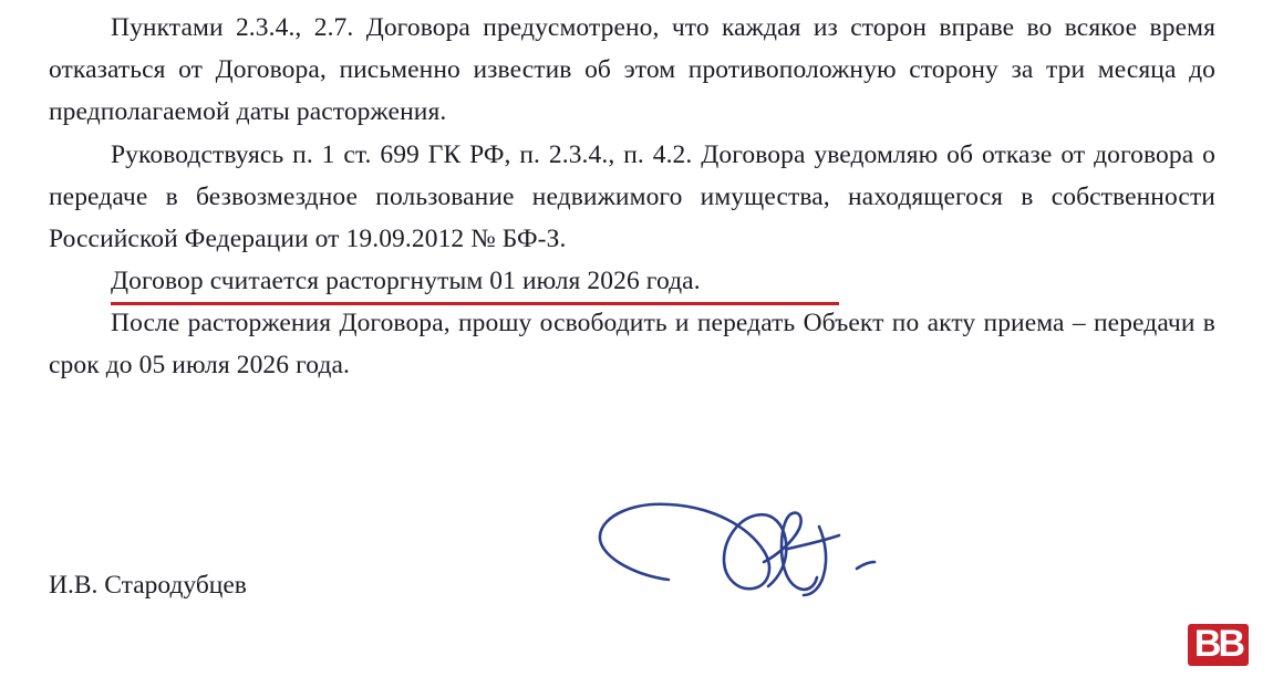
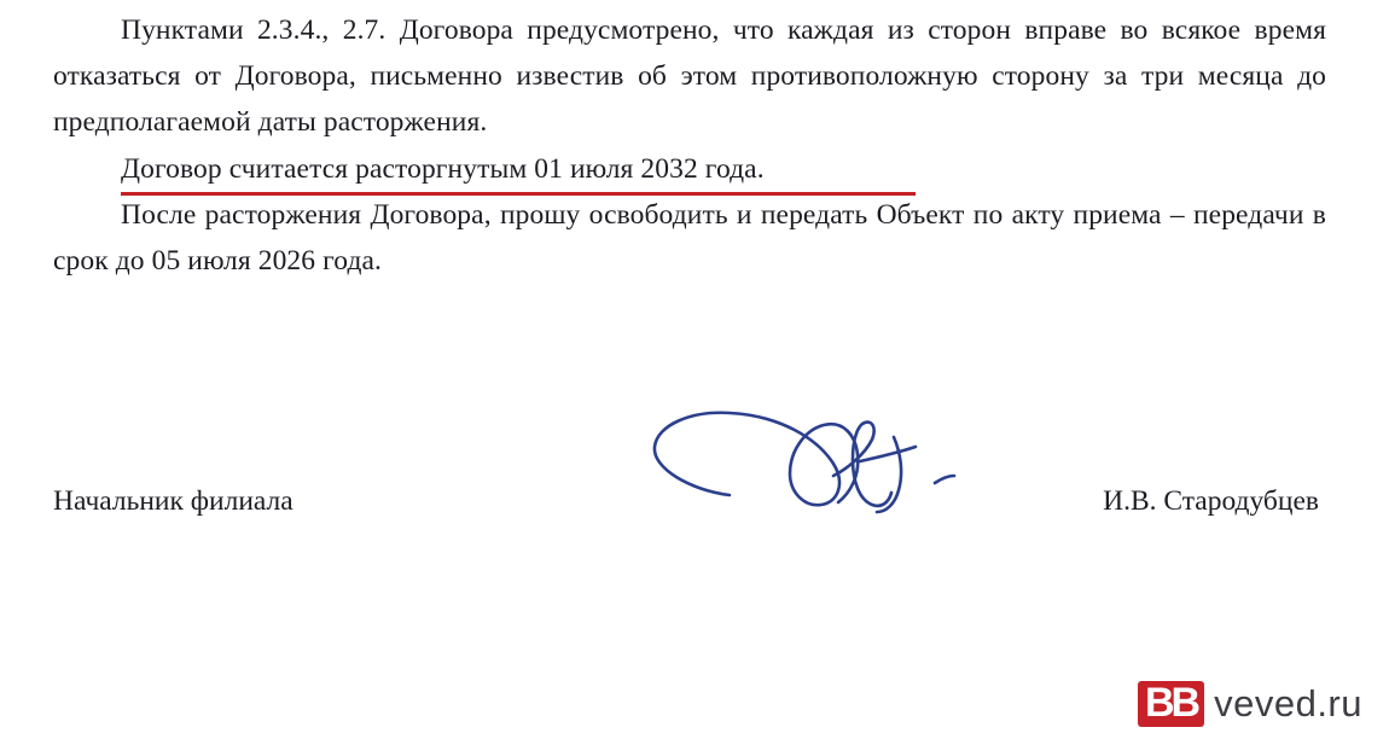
  Пунктами 2.3.4., 2.7. Договора предусмотрено, что каждая из сторон вправе во всякое время отказаться от Договора, письменно известив об этом противоположную сторону за три месяца до предполагаемой даты расторжения.
- Руководствуясь п. 1 ст. 699 ГК РФ, п. 2.3.4., п. 4.2. Договора уведомляю об отказе от договора о передаче в безвозмездное пользование недвижимого имущества, находящегося в собственности Российской Федерации от 19.09.2012 № БФ-З.
- Договор считается расторгнутым 01 июля 2026 года.
+ Договор считается расторгнутым 01 июля 2032 года.
  После расторжения Договора, прошу освободить и передать Объект по акту приема – передачи в срок до 05 июля 2026 года.
+ Начальник филиала
  И.В. Стародубцев
  BB
+ veved.ru
